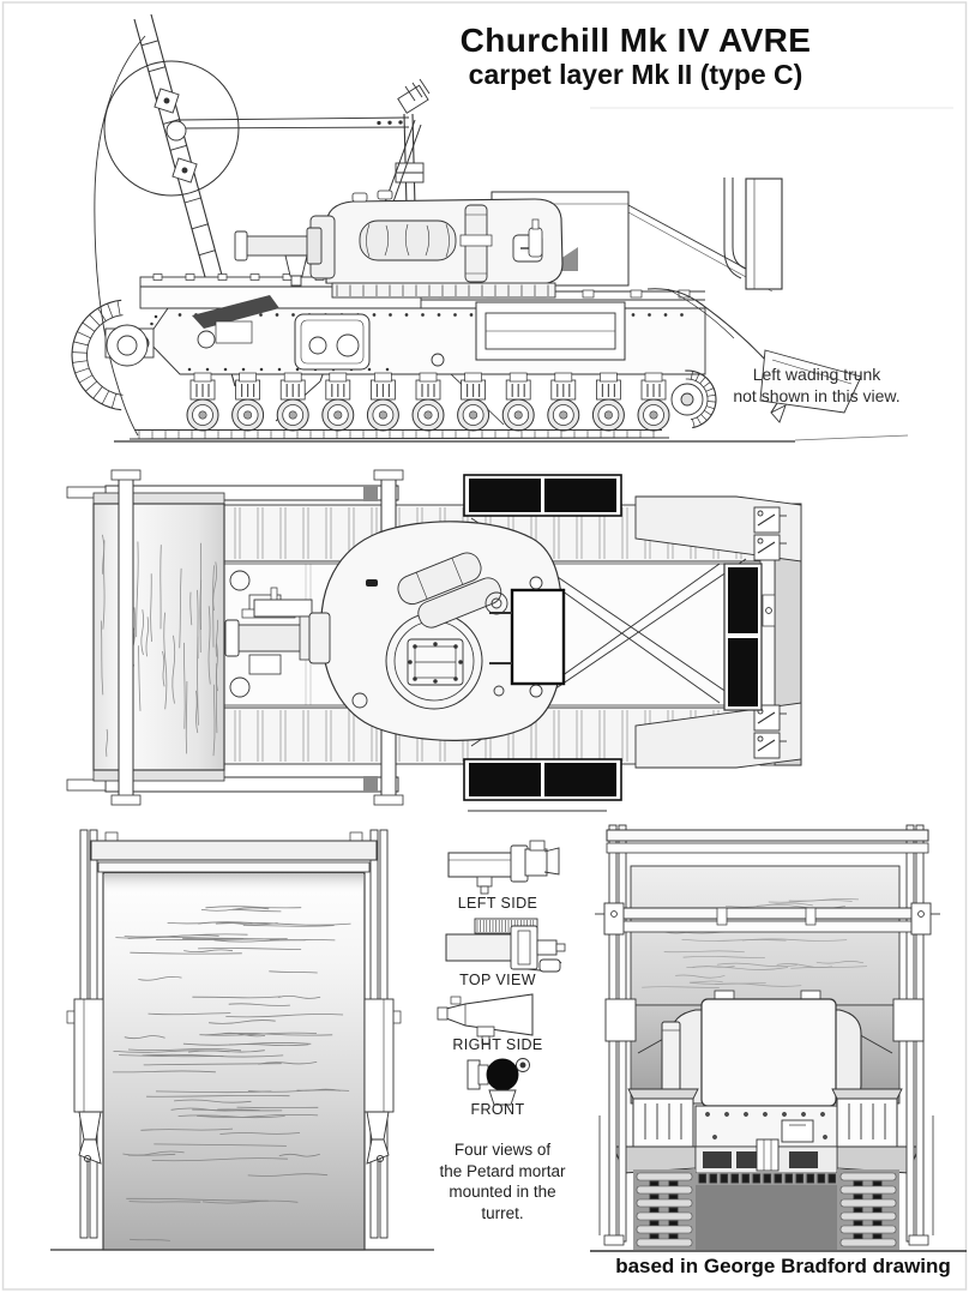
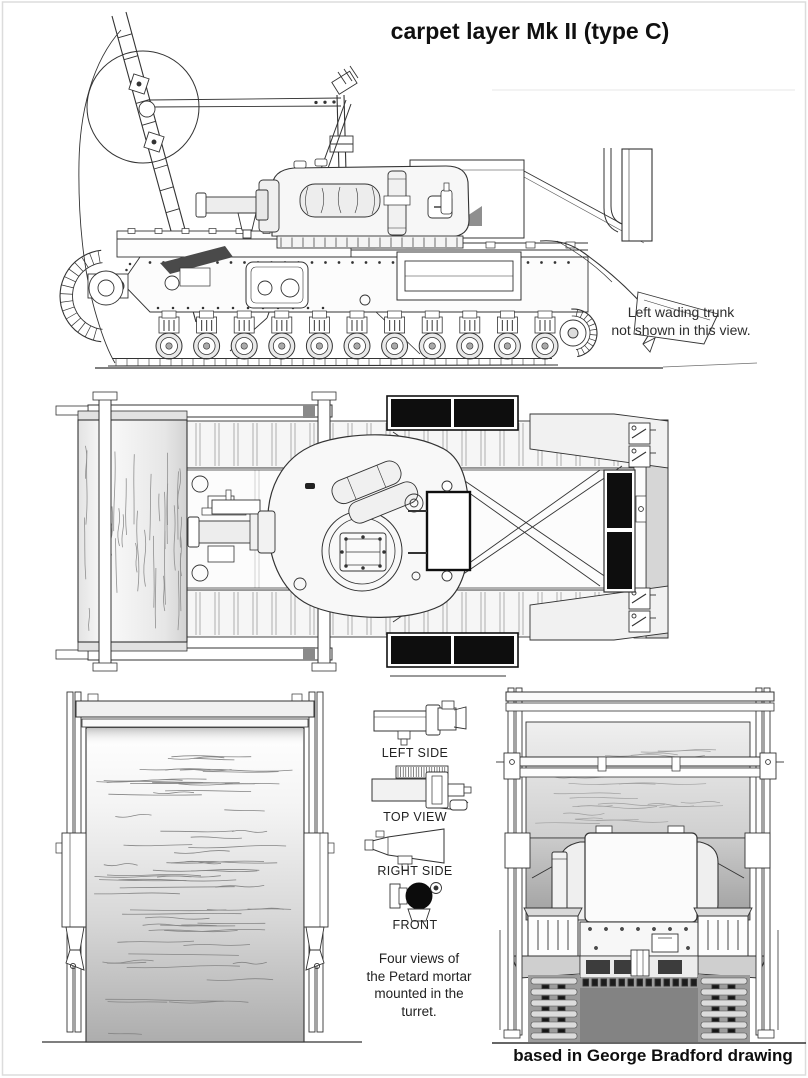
- Churchill Mk IV AVRE
  carpet layer Mk II (type C)
  Left wading trunk
  not shown in this view.
  LEFT SIDE
  TOP VIEW
  RIGHT SIDE
  FRONT
  Four views of
  the Petard mortar
  mounted in the
  turret.
  based in George Bradford drawing
